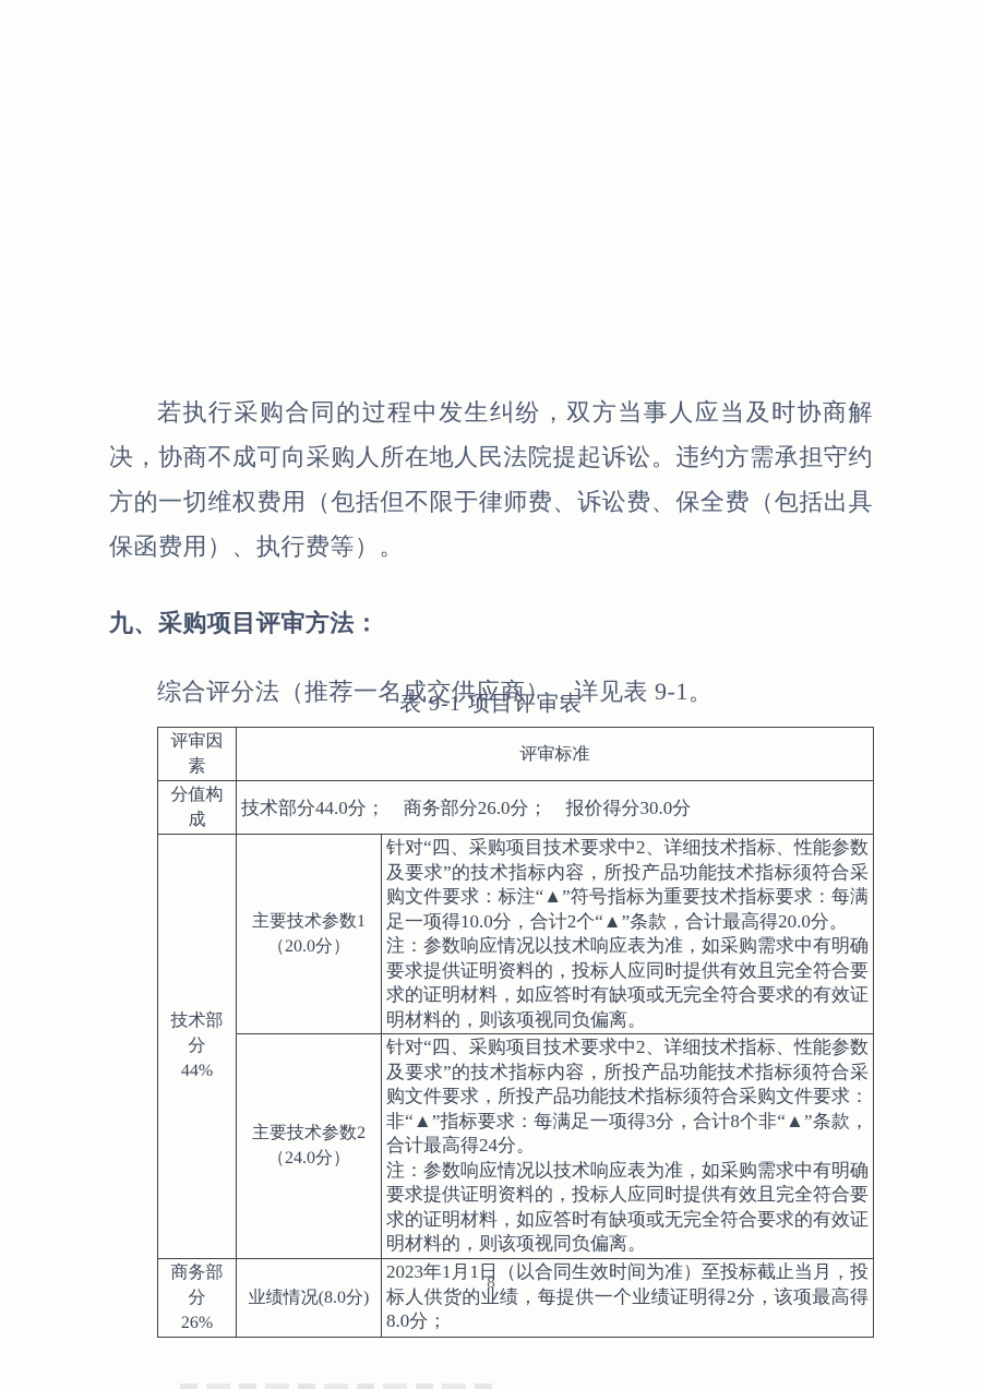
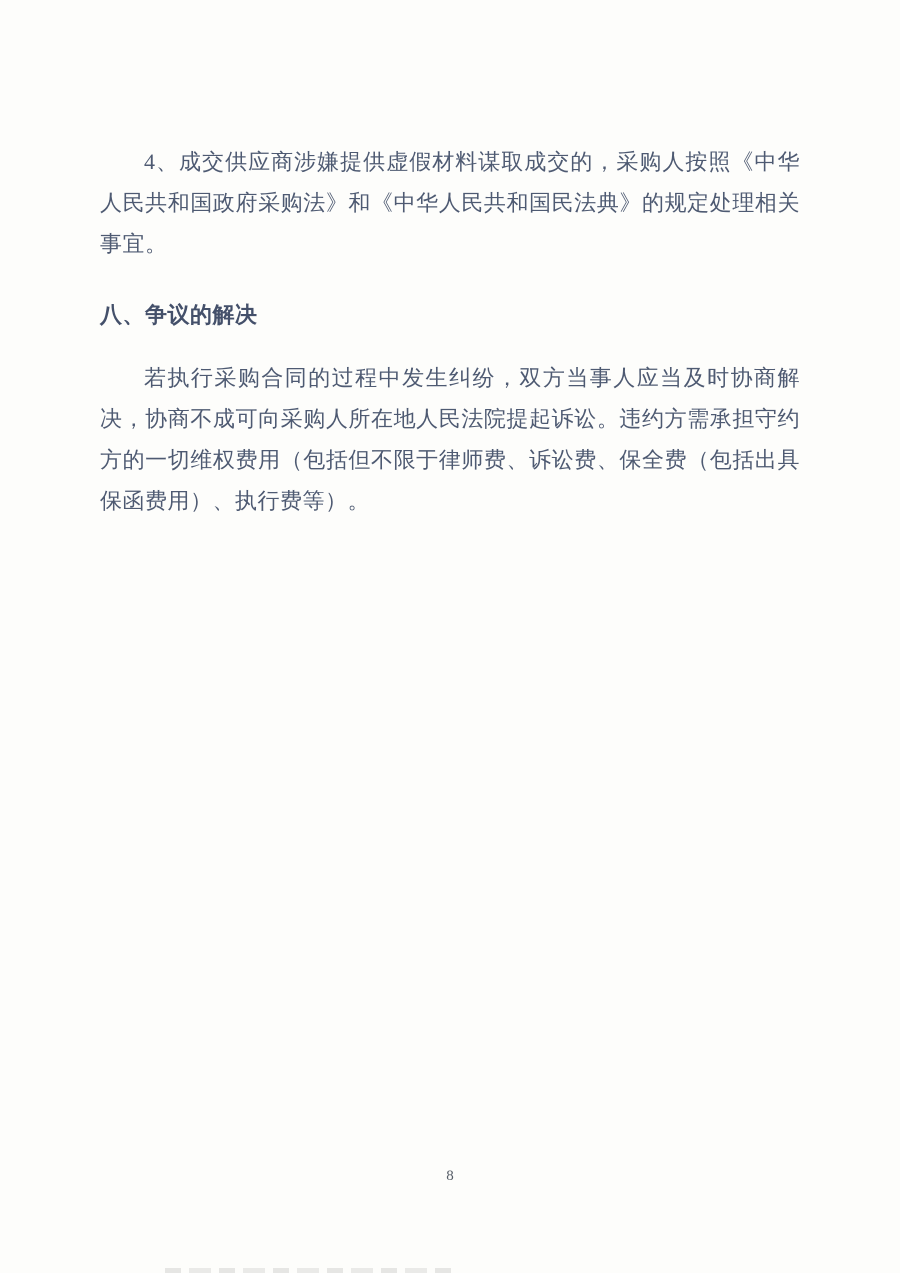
+ 4、成交供应商涉嫌提供虚假材料谋取成交的，采购人按照《中华人民共和国政府采购法》和《中华人民共和国民法典》的规定处理相关事宜。
+ 八、争议的解决
  若执行采购合同的过程中发生纠纷，双方当事人应当及时协商解决，协商不成可向采购人所在地人民法院提起诉讼。违约方需承担守约方的一切维权费用（包括但不限于律师费、诉讼费、保全费（包括出具保函费用）、执行费等）。
- 九、采购项目评审方法：
- 综合评分法（推荐一名成交供应商），详见表 9-1。
- 表 9-1 项目评审表
- 评审因素	评审标准
- 分值构成	技术部分44.0分； 商务部分26.0分； 报价得分30.0分
- 技术部分 44%	主要技术参数1 （20.0分）	针对“四、采购项目技术要求中2、详细技术指标、性能参数及要求”的技术指标内容，所投产品功能技术指标须符合采购文件要求：标注“▲”符号指标为重要技术指标要求：每满足一项得10.0分，合计2个“▲”条款，合计最高得20.0分。 注：参数响应情况以技术响应表为准，如采购需求中有明确要求提供证明资料的，投标人应同时提供有效且完全符合要求的证明材料，如应答时有缺项或无完全符合要求的有效证明材料的，则该项视同负偏离。
- 主要技术参数2 （24.0分）	针对“四、采购项目技术要求中2、详细技术指标、性能参数及要求”的技术指标内容，所投产品功能技术指标须符合采购文件要求，所投产品功能技术指标须符合采购文件要求：非“▲”指标要求：每满足一项得3分，合计8个非“▲”条款，合计最高得24分。 注：参数响应情况以技术响应表为准，如采购需求中有明确要求提供证明资料的，投标人应同时提供有效且完全符合要求的证明材料，如应答时有缺项或无完全符合要求的有效证明材料的，则该项视同负偏离。
- 商务部分 26%	业绩情况(8.0分)	2023年1月1日（以合同生效时间为准）至投标截止当月，投标人供货的业绩，每提供一个业绩证明得2分，该项最高得8.0分；
  8
